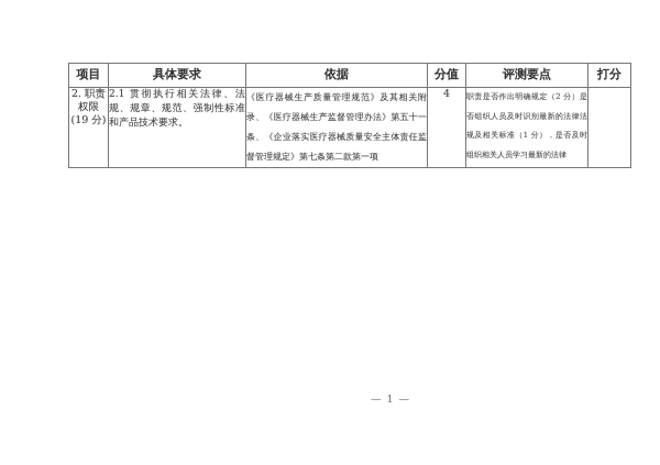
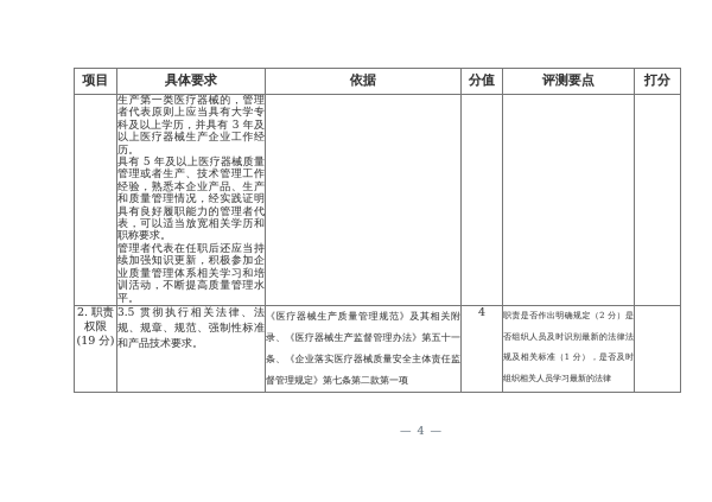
  项目	具体要求	依据	分值	评测要点	打分
+ 	生产第一类医疗器械的，管理者代表原则上应当具有大学专科及以上学历，并具有 3 年及以上医疗器械生产企业工作经历。 具有 5 年及以上医疗器械质量管理或者生产、技术管理工作经验，熟悉本企业产品、生产和质量管理情况，经实践证明具有良好履职能力的管理者代表，可以适当放宽相关学历和职称要求。 管理者代表在任职后还应当持续加强知识更新，积极参加企业质量管理体系相关学习和培训活动，不断提高质量管理水平。
- 2. 职责 权限 (19 分)	2.1 贯彻执行相关法律、法规、规章、规范、强制性标准和产品技术要求。	《医疗器械生产质量管理规范》及其相关附录、《医疗器械生产监督管理办法》第五十一条、《企业落实医疗器械质量安全主体责任监督管理规定》第七条第二款第一项	4	职责是否作出明确规定（2 分）是否组织人员及时识别最新的法律法规及相关标准（1 分），是否及时组织相关人员学习最新的法律
+ 2. 职责 权限 (19 分)	3.5 贯彻执行相关法律、法规、规章、规范、强制性标准和产品技术要求。	《医疗器械生产质量管理规范》及其相关附录、《医疗器械生产监督管理办法》第五十一条、《企业落实医疗器械质量安全主体责任监督管理规定》第七条第二款第一项	4	职责是否作出明确规定（2 分）是否组织人员及时识别最新的法律法规及相关标准（1 分），是否及时组织相关人员学习最新的法律
- — 1 —
+ — 4 —
